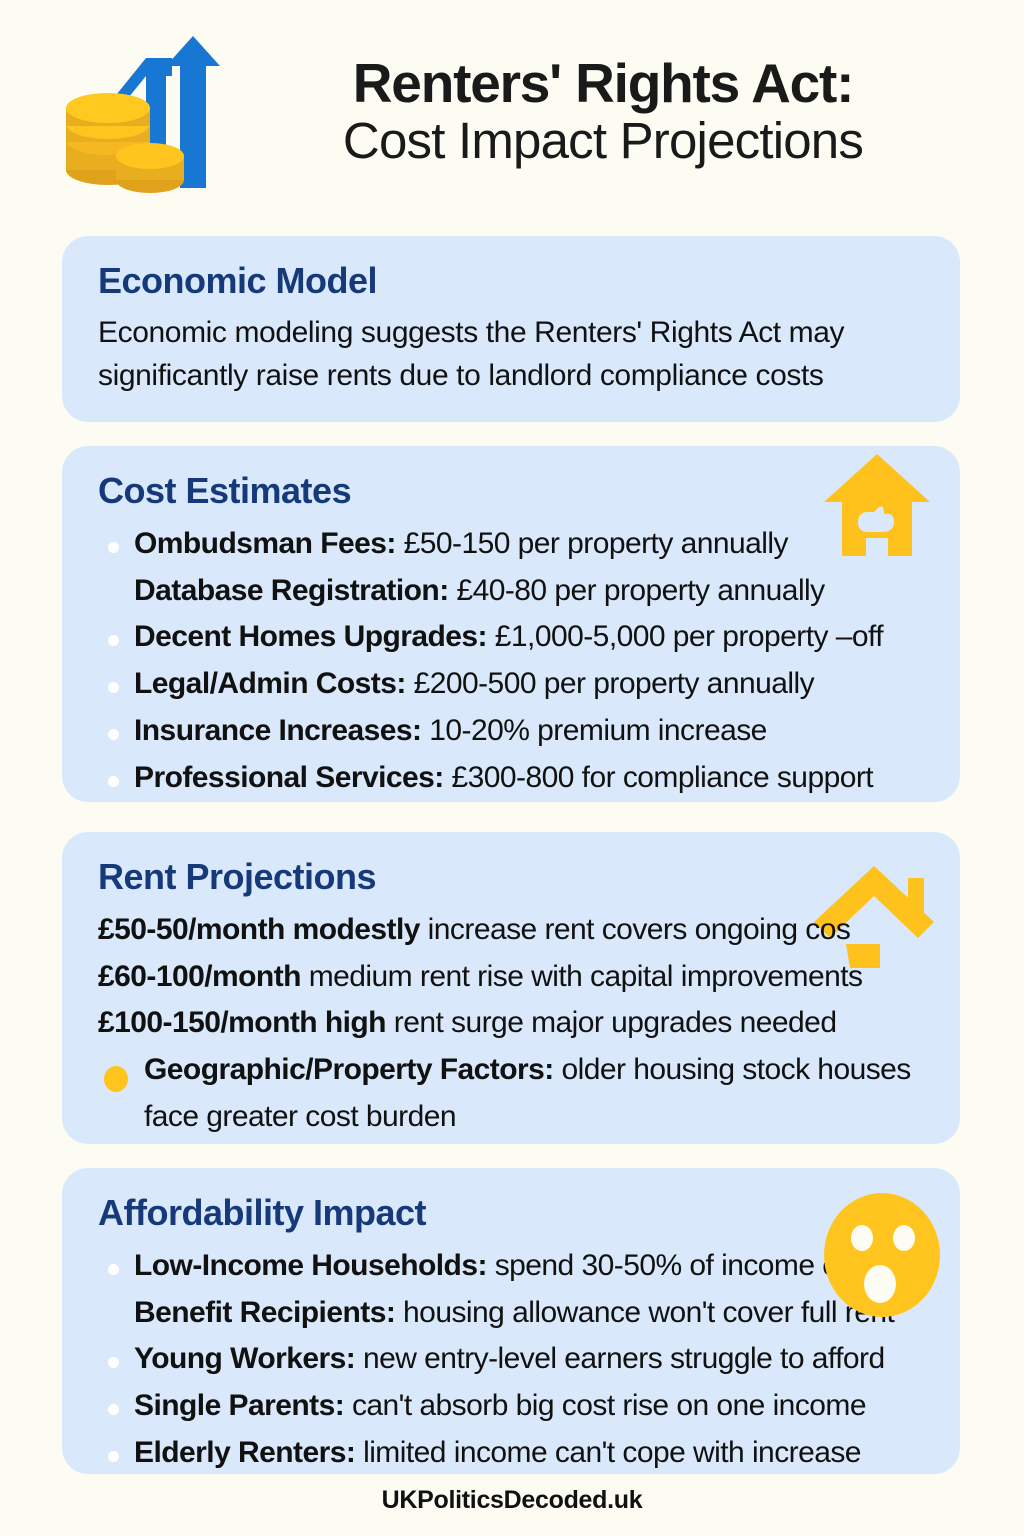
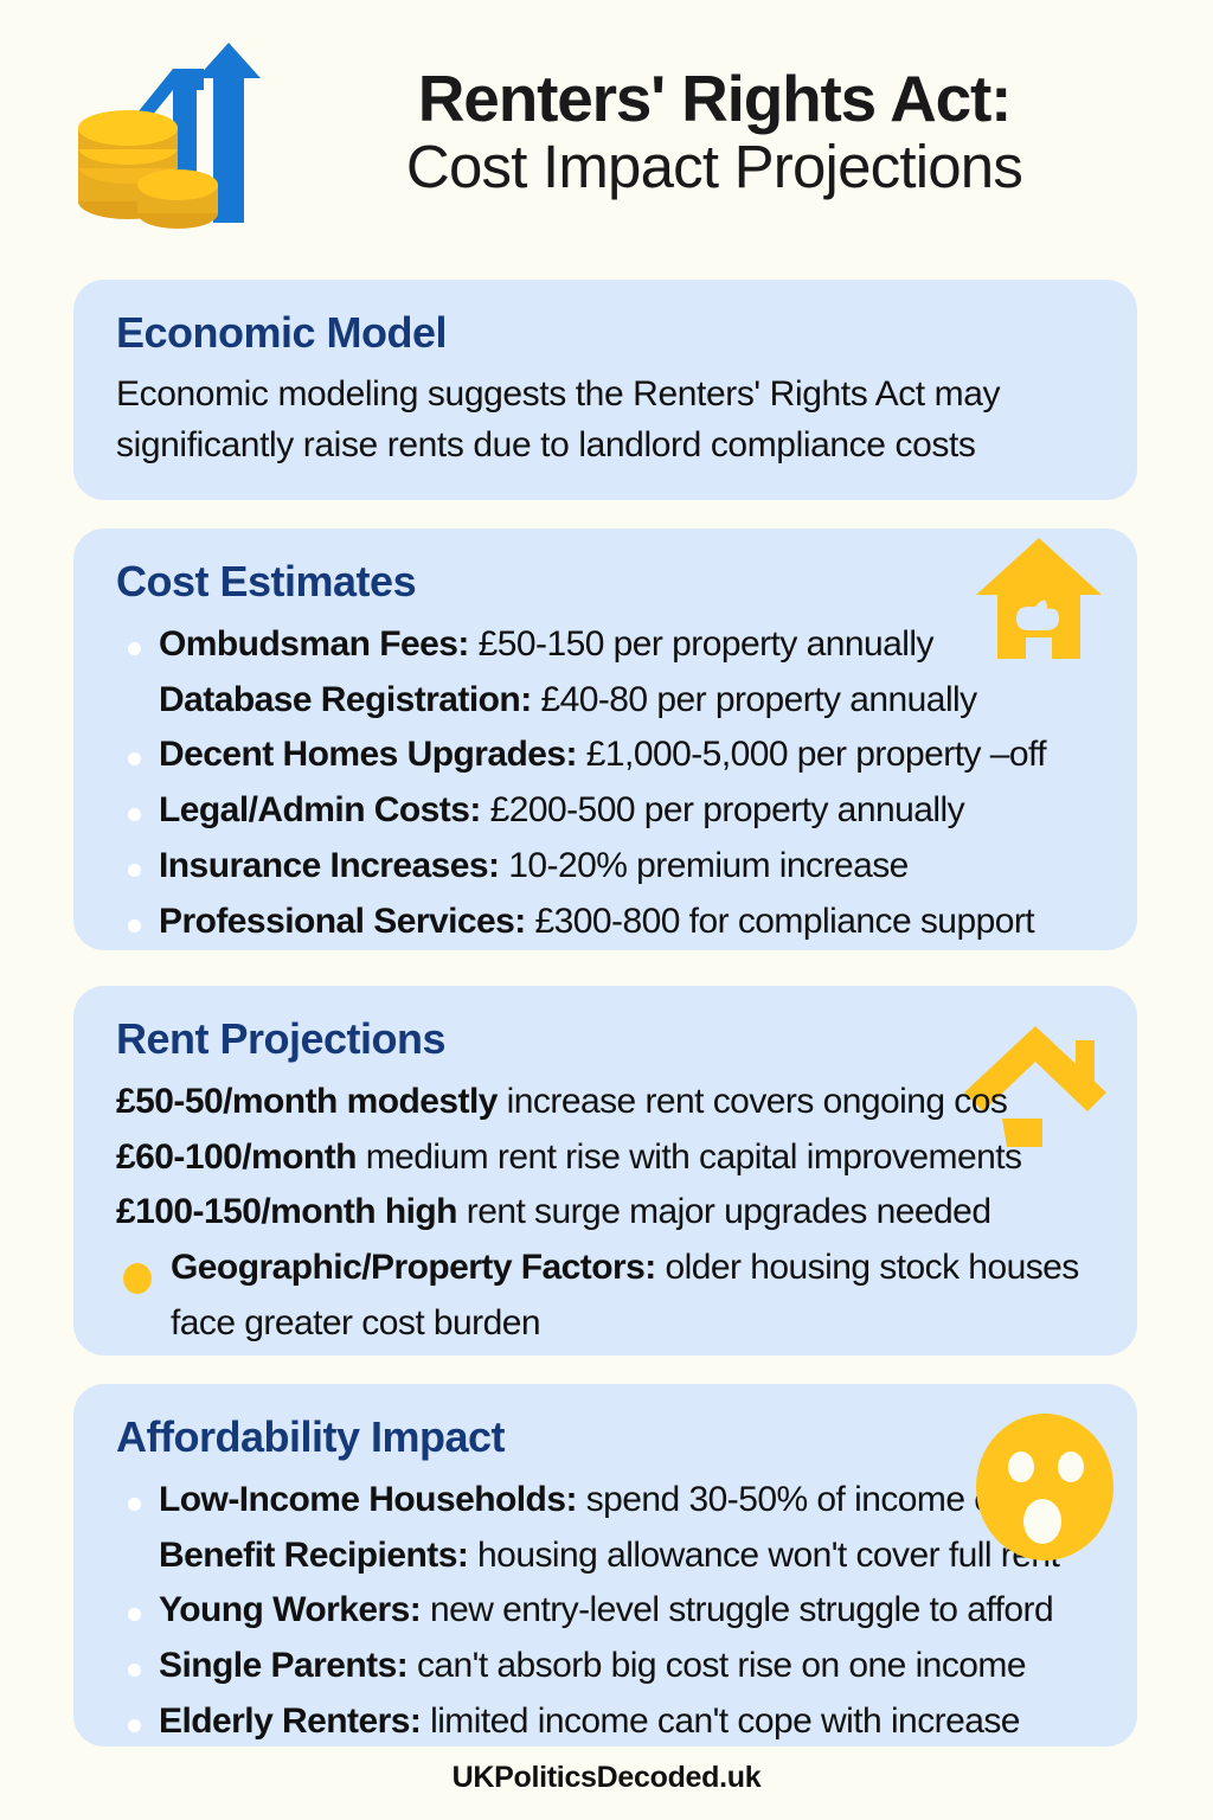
  Renters' Rights Act:
  Cost Impact Projections
  Economic Model
  Economic modeling suggests the Renters' Rights Act may significantly raise rents due to landlord compliance costs
  Cost Estimates
  Ombudsman Fees: £50-150 per property annually
  Database Registration: £40-80 per property annually
  Decent Homes Upgrades: £1,000-5,000 per property –off
  Legal/Admin Costs: £200-500 per property annually
  Insurance Increases: 10-20% premium increase
  Professional Services: £300-800 for compliance support
  Rent Projections
  £50-50/month modestly increase rent covers ongoing cos
  £60-100/month medium rent rise with capital improvements
  £100-150/month high rent surge major upgrades needed
  Geographic/Property Factors: older housing stock houses face greater cost burden
  Affordability Impact
  Low-Income Households: spend 30-50% of income
  Benefit Recipients: housing allowance won't cover full r
- Young Workers: new entry-level earners struggle to afford
+ Young Workers: new entry-level struggle struggle to afford
  Single Parents: can't absorb big cost rise on one income
  Elderly Renters: limited income can't cope with increase
  UKPoliticsDecoded.uk
